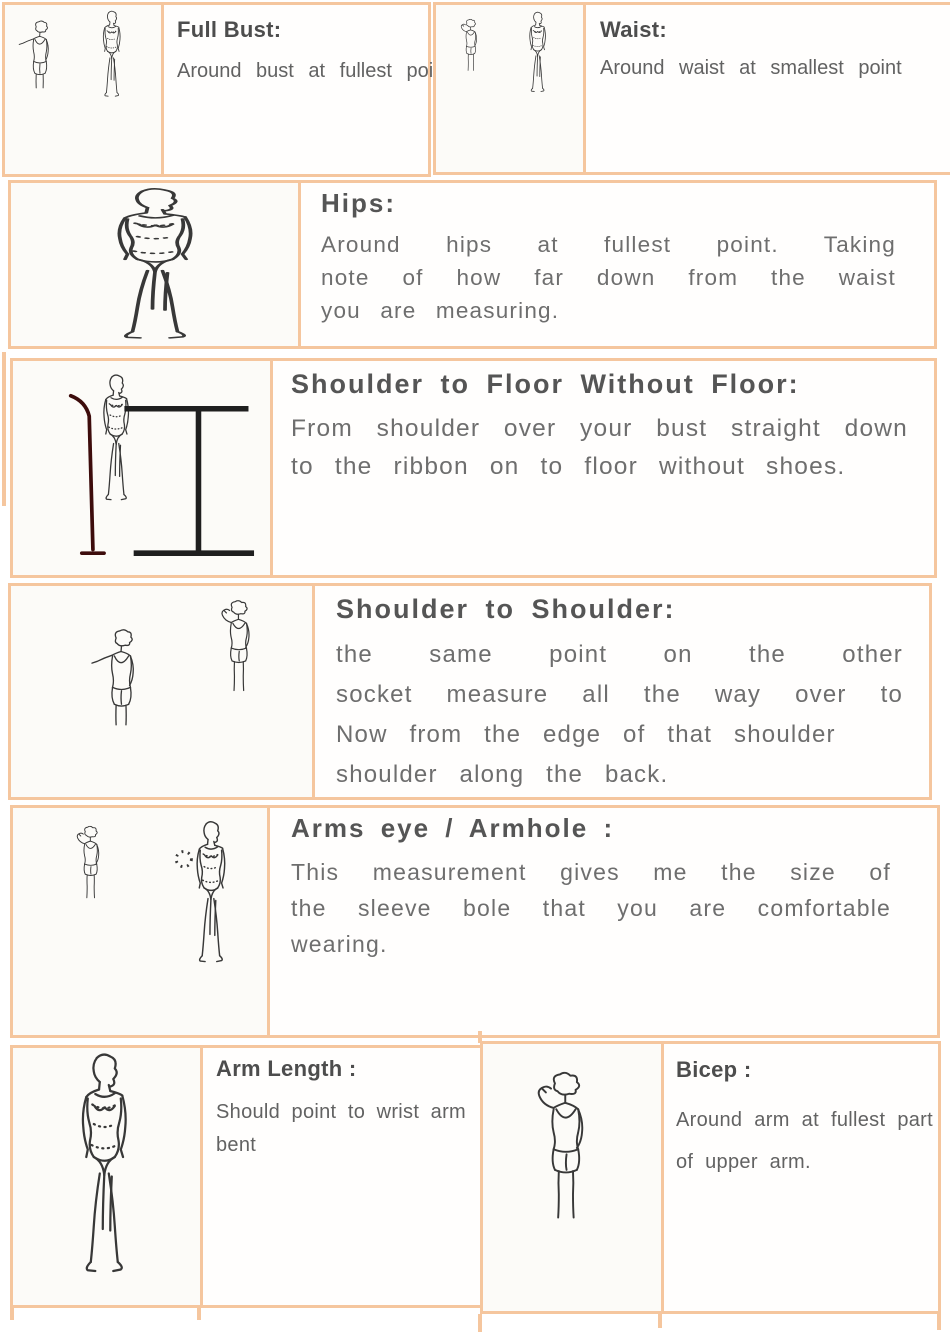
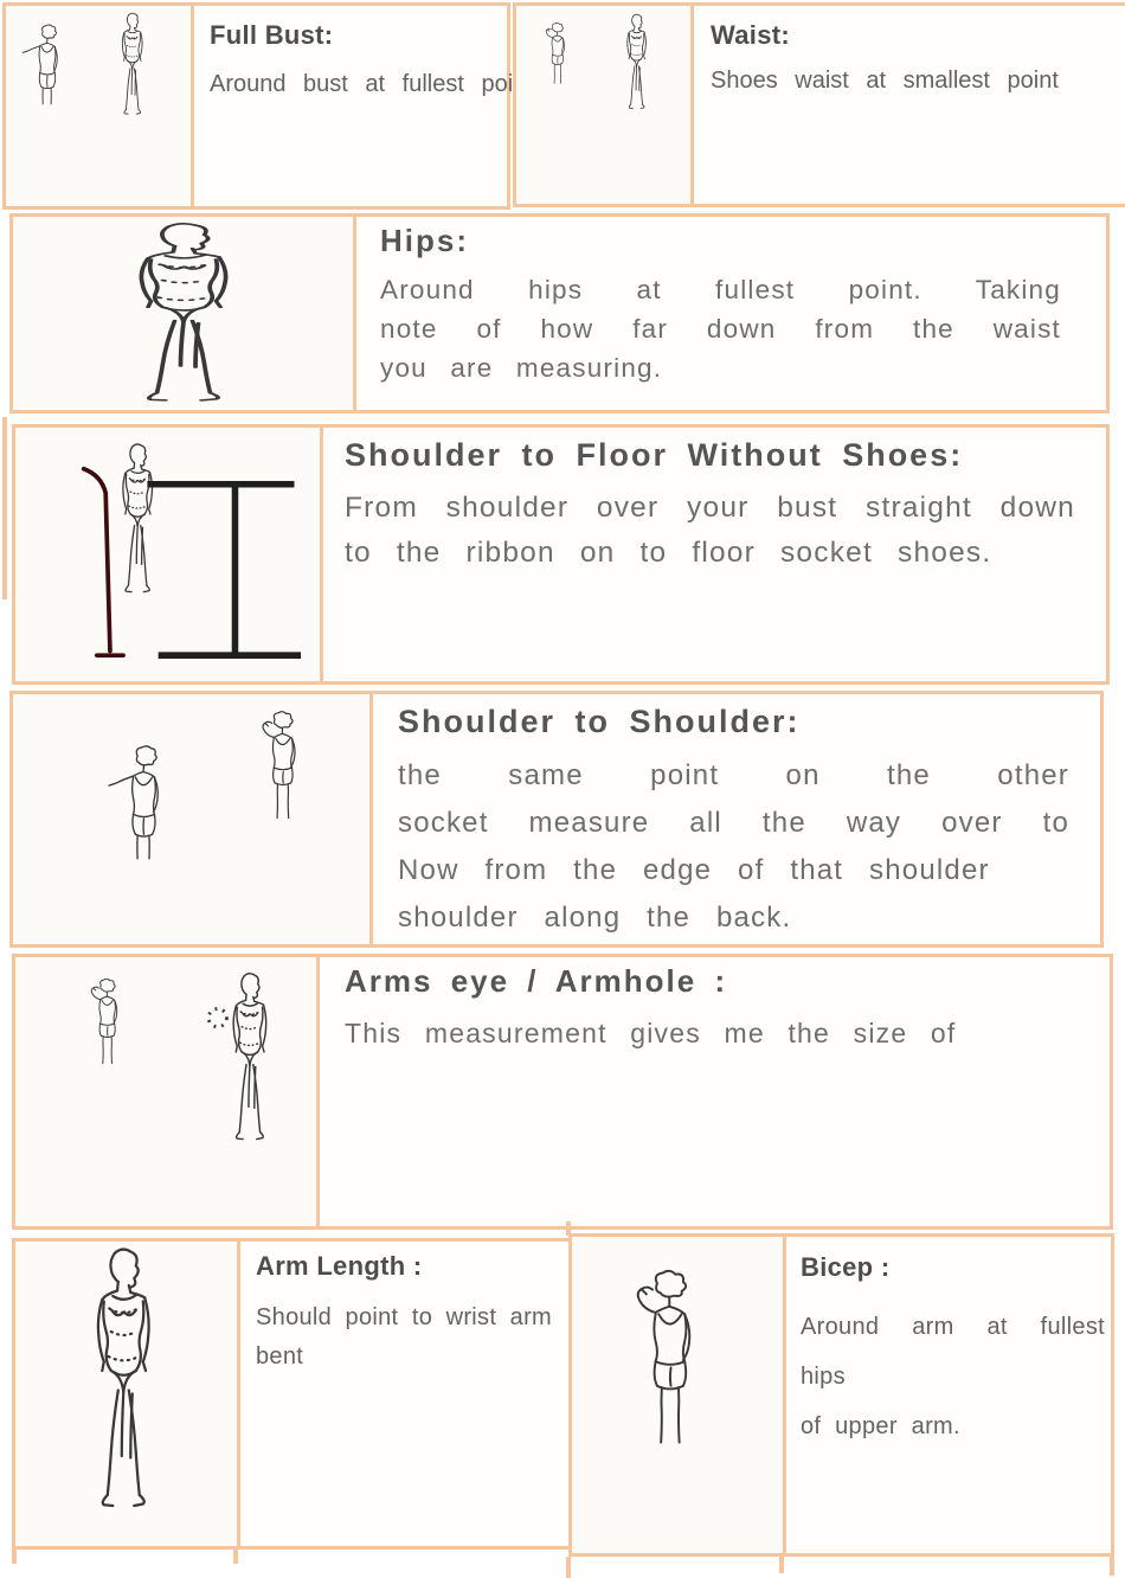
  Full Bust:
  Around bust at fullest poi
  Waist:
- Around waist at smallest point
+ Shoes waist at smallest point
  Hips:
  Around hips at fullest point. Taking
  note of how far down from the waist
  you are measuring.
- Shoulder to Floor Without Floor:
+ Shoulder to Floor Without Shoes:
  From shoulder over your bust straight down
- to the ribbon on to floor without shoes.
+ to the ribbon on to floor socket shoes.
  Shoulder to Shoulder:
  the same point on the other
  socket measure all the way over to
  Now from the edge of that shoulder
  shoulder along the back.
  Arms eye / Armhole :
  This measurement gives me the size of
- the sleeve bole that you are comfortable
- wearing.
  Arm Length :
  Should point to wrist arm
  bent
  Bicep :
- Around arm at fullest part
+ Around arm at fullest hips
  of upper arm.
